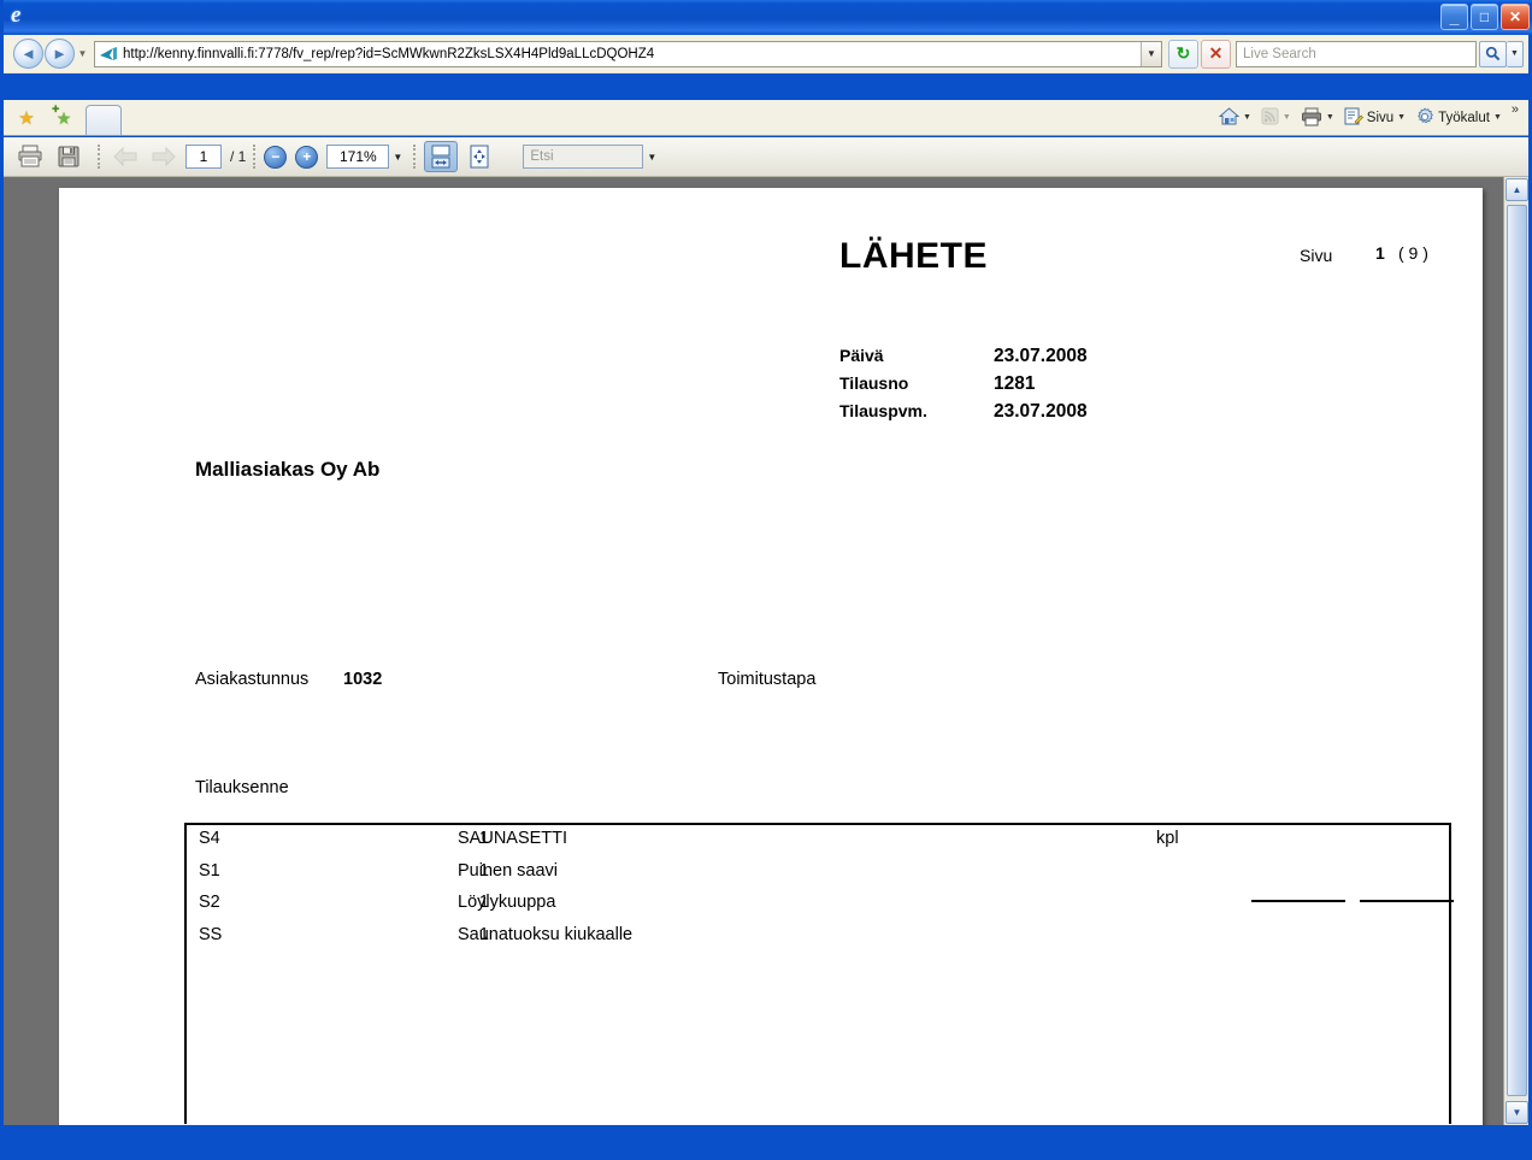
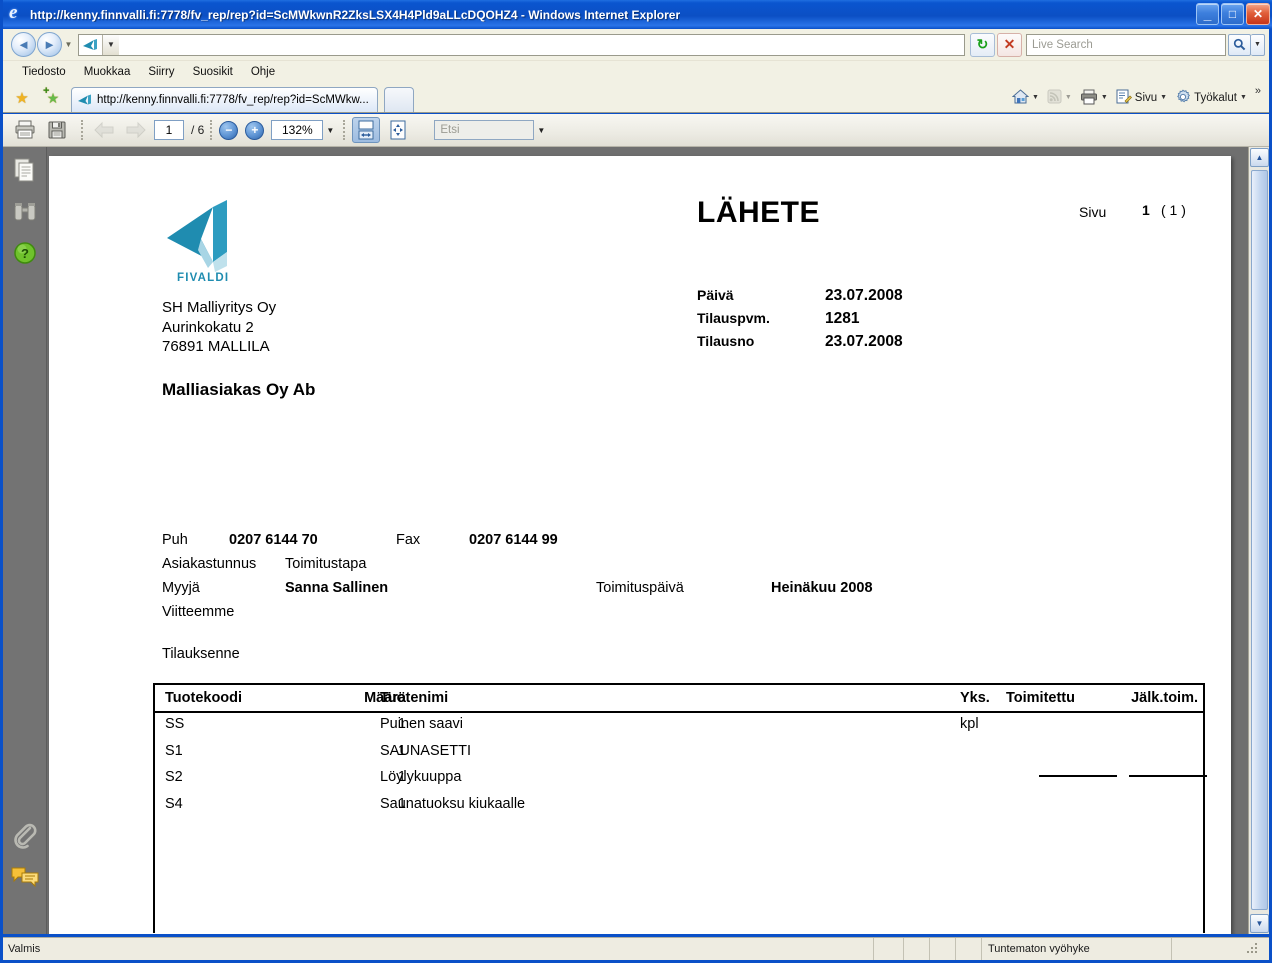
+ http://kenny.finnvalli.fi:7778/fv_rep/rep?id=ScMWkwnR2ZksLSX4H4Pld9aLLcDQOHZ4 - Windows Internet Explorer
  _
  □
  ✕
  ◄
  ►
  ▼
- http://kenny.finnvalli.fi:7778/fv_rep/rep?id=ScMWkwnR2ZksLSX4H4Pld9aLLcDQOHZ4
  ▼
  ↻
  ✕
  Live Search
+ Tiedosto
+ Muokkaa
+ Siirry
+ Suosikit
+ Ohje
  ★
  ★
+ http://kenny.finnvalli.fi:7778/fv_rep/rep?id=ScMWkw...
  Sivu
  Työkalut
  »
  1
- / 1
+ / 6
  −
  +
- 171%
+ 132%
  ▼
  Etsi
  ▼
+ ?
+ FIVALDI
+ SH Malliyritys Oy
+ Aurinkokatu 2
+ 76891 MALLILA
  Malliasiakas Oy Ab
  LÄHETE
  Sivu
  1
- ( 9 )
+ ( 1 )
  Päivä
  23.07.2008
- Tilausno
+ Tilauspvm.
  1281
- Tilauspvm.
+ Tilausno
  23.07.2008
+ Puh
+ 0207 6144 70
+ Fax
+ 0207 6144 99
  Asiakastunnus
- 1032
  Toimitustapa
+ Myyjä
+ Sanna Sallinen
+ Toimituspäivä
+ Heinäkuu 2008
+ Viitteemme
  Tilauksenne
+ Tuotekoodi
+ Tuotenimi
+ Määrä
+ Yks.
+ Toimitettu
+ Jälk.toim.
- S4
+ SS
- SAUNASETTI
+ Puinen saavi
  1
  kpl
  S1
- Puinen saavi
+ SAUNASETTI
  1
  S2
  Löylykuuppa
  1
- SS
+ S4
  Saunatuoksu kiukaalle
  1
  ▲
  ▼
+ Valmis
+ Tuntematon vyöhyke
